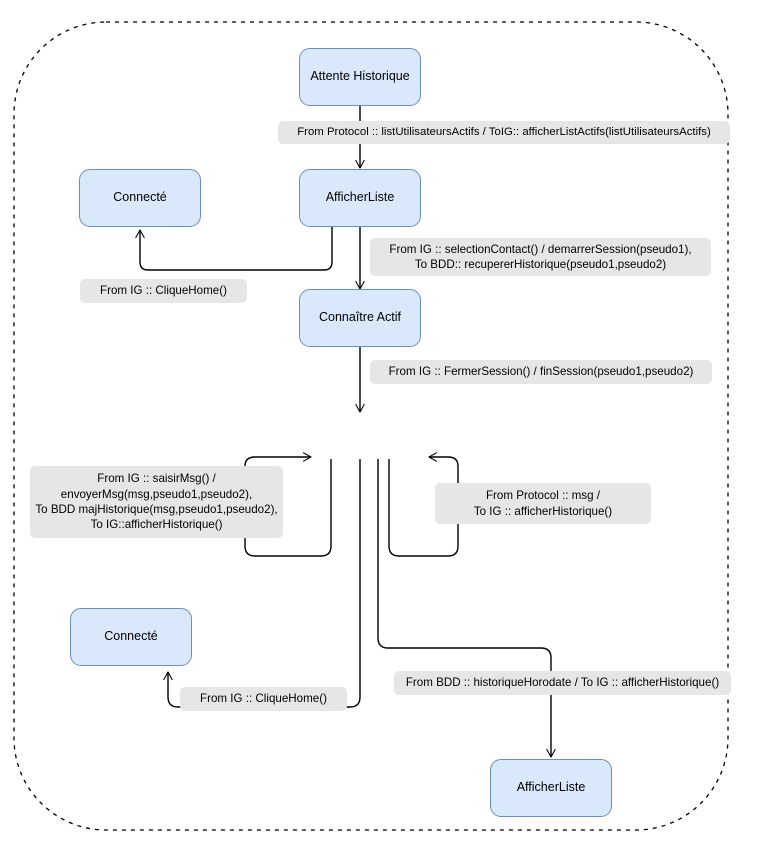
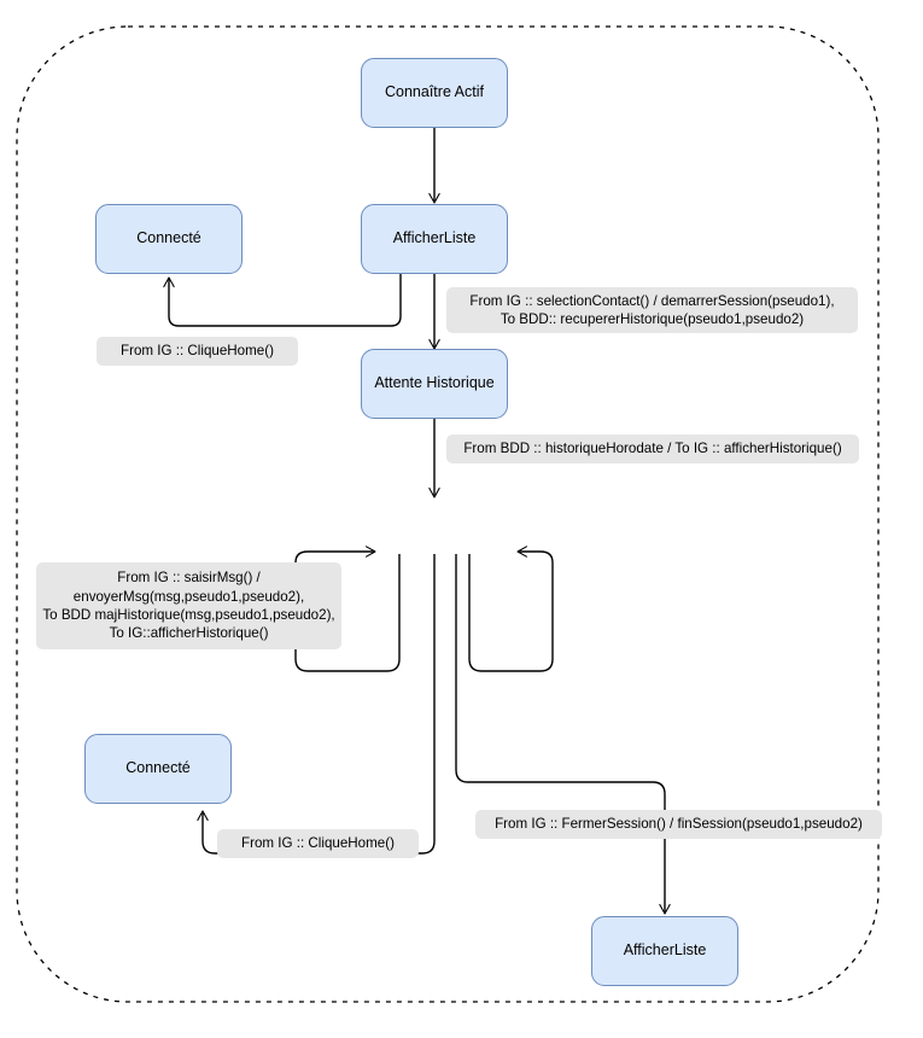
- Attente Historique
+ Connaître Actif
  Connecté
  AfficherListe
- Connaître Actif
+ Attente Historique
  Connecté
  AfficherListe
- From Protocol :: listUtilisateursActifs / ToIG:: afficherListActifs(listUtilisateursActifs)
  From IG :: CliqueHome()
  From IG :: selectionContact() / demarrerSession(pseudo1),
  To BDD:: recupererHistorique(pseudo1,pseudo2)
- From IG :: FermerSession() / finSession(pseudo1,pseudo2)
+ From BDD :: historiqueHorodate / To IG :: afficherHistorique()
  From IG :: saisirMsg() /
  envoyerMsg(msg,pseudo1,pseudo2),
  To BDD majHistorique(msg,pseudo1,pseudo2),
  To IG::afficherHistorique()
- From Protocol :: msg /
- To IG :: afficherHistorique()
  From IG :: CliqueHome()
- From BDD :: historiqueHorodate / To IG :: afficherHistorique()
+ From IG :: FermerSession() / finSession(pseudo1,pseudo2)
